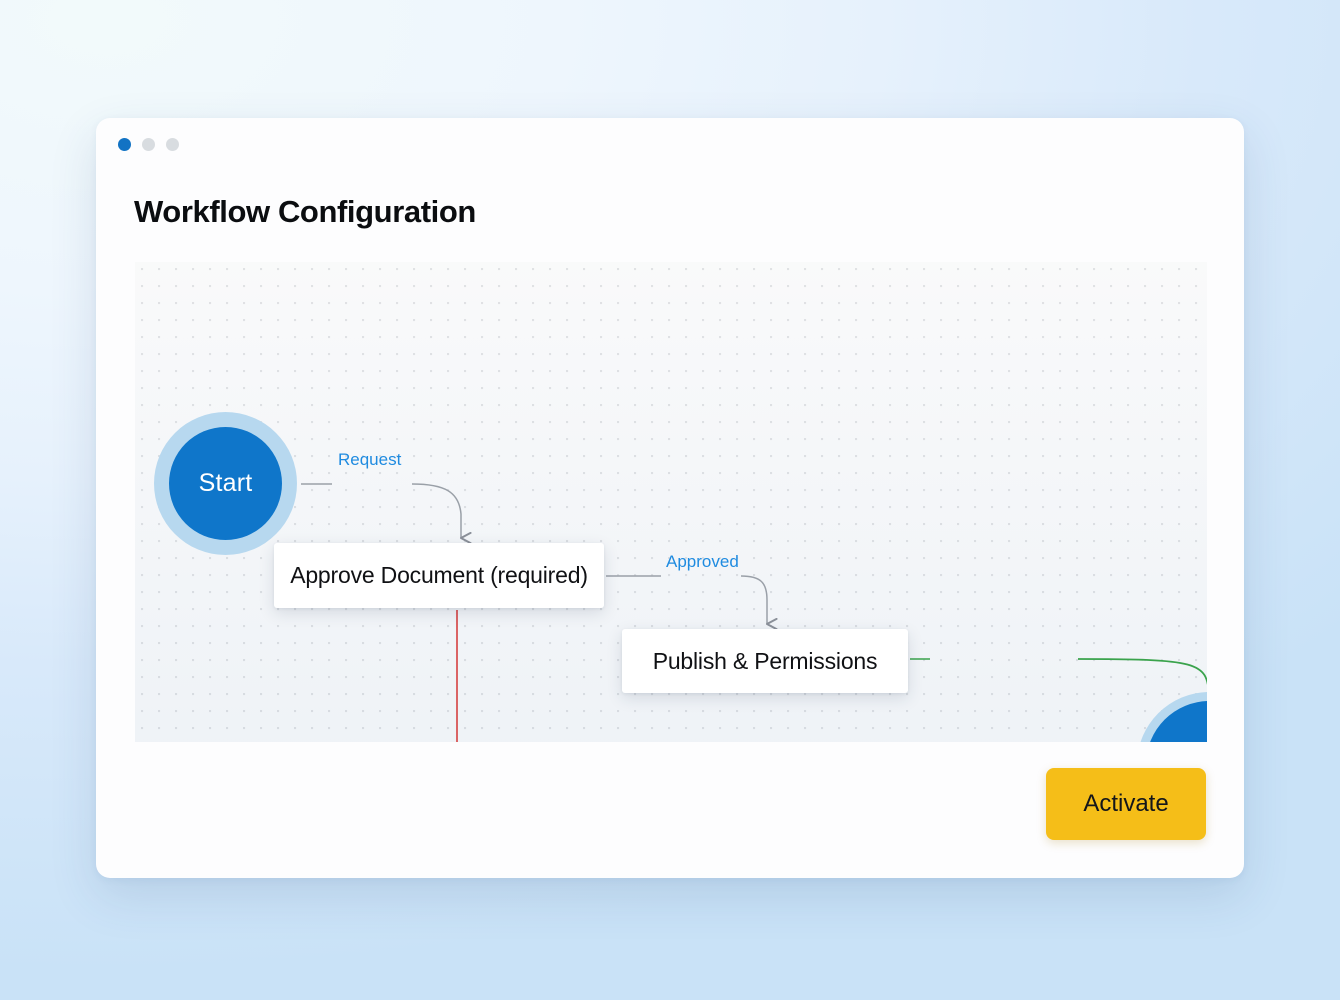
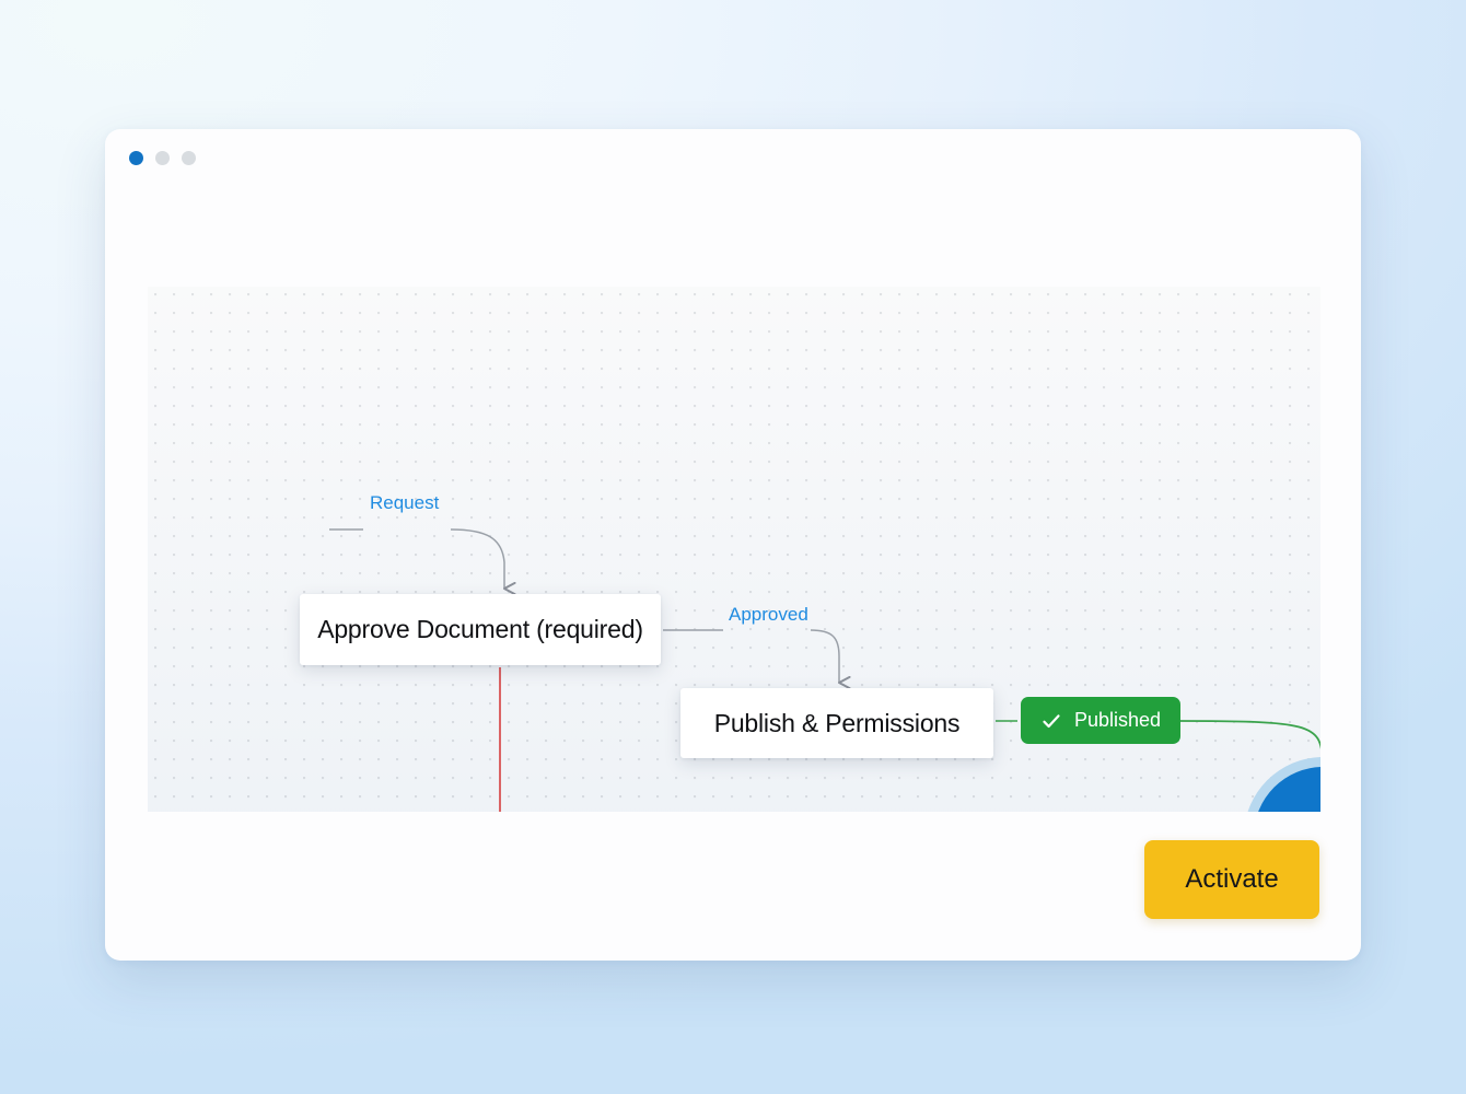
- Workflow Configuration
- Start
  Approve Document (required)
  Publish & Permissions
  Request
  Approved
+ Published
  Activate
